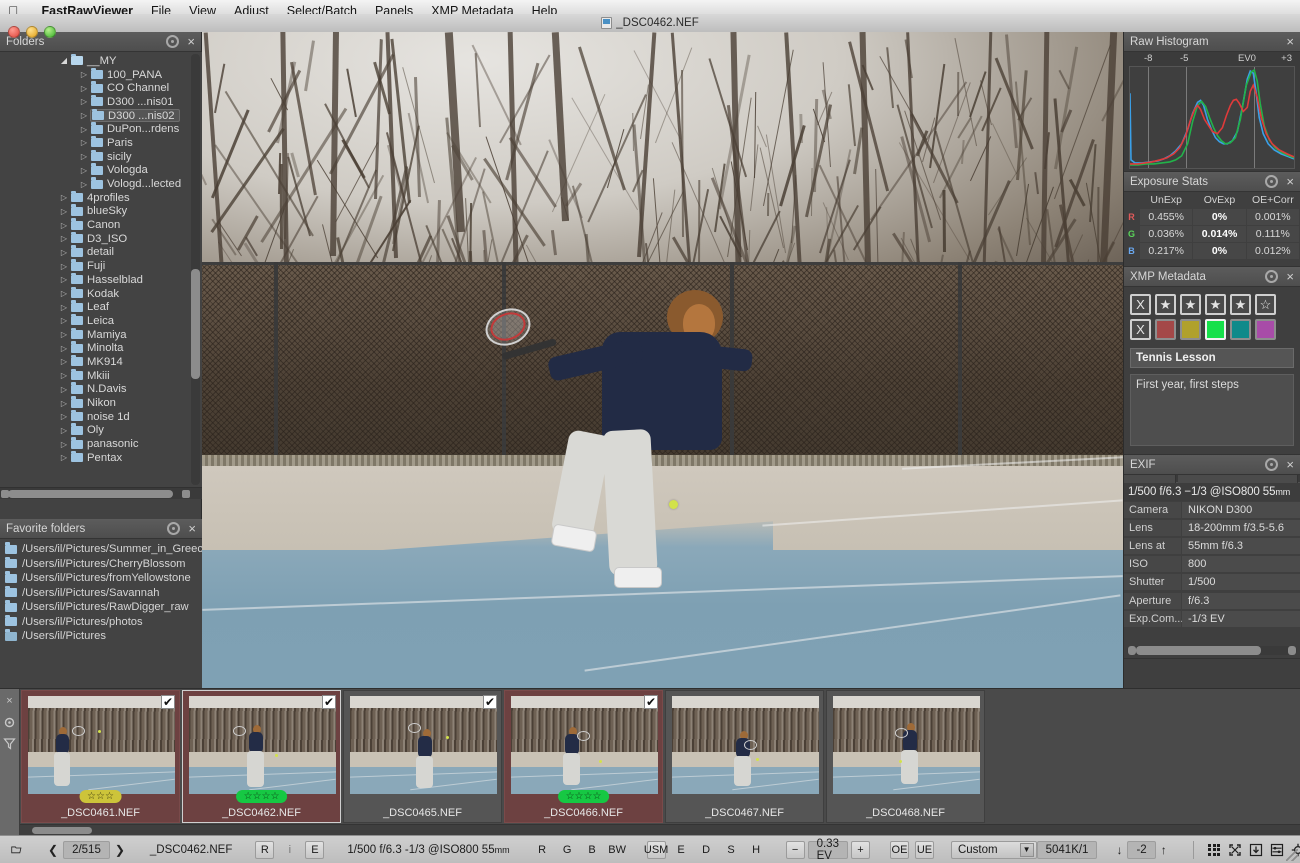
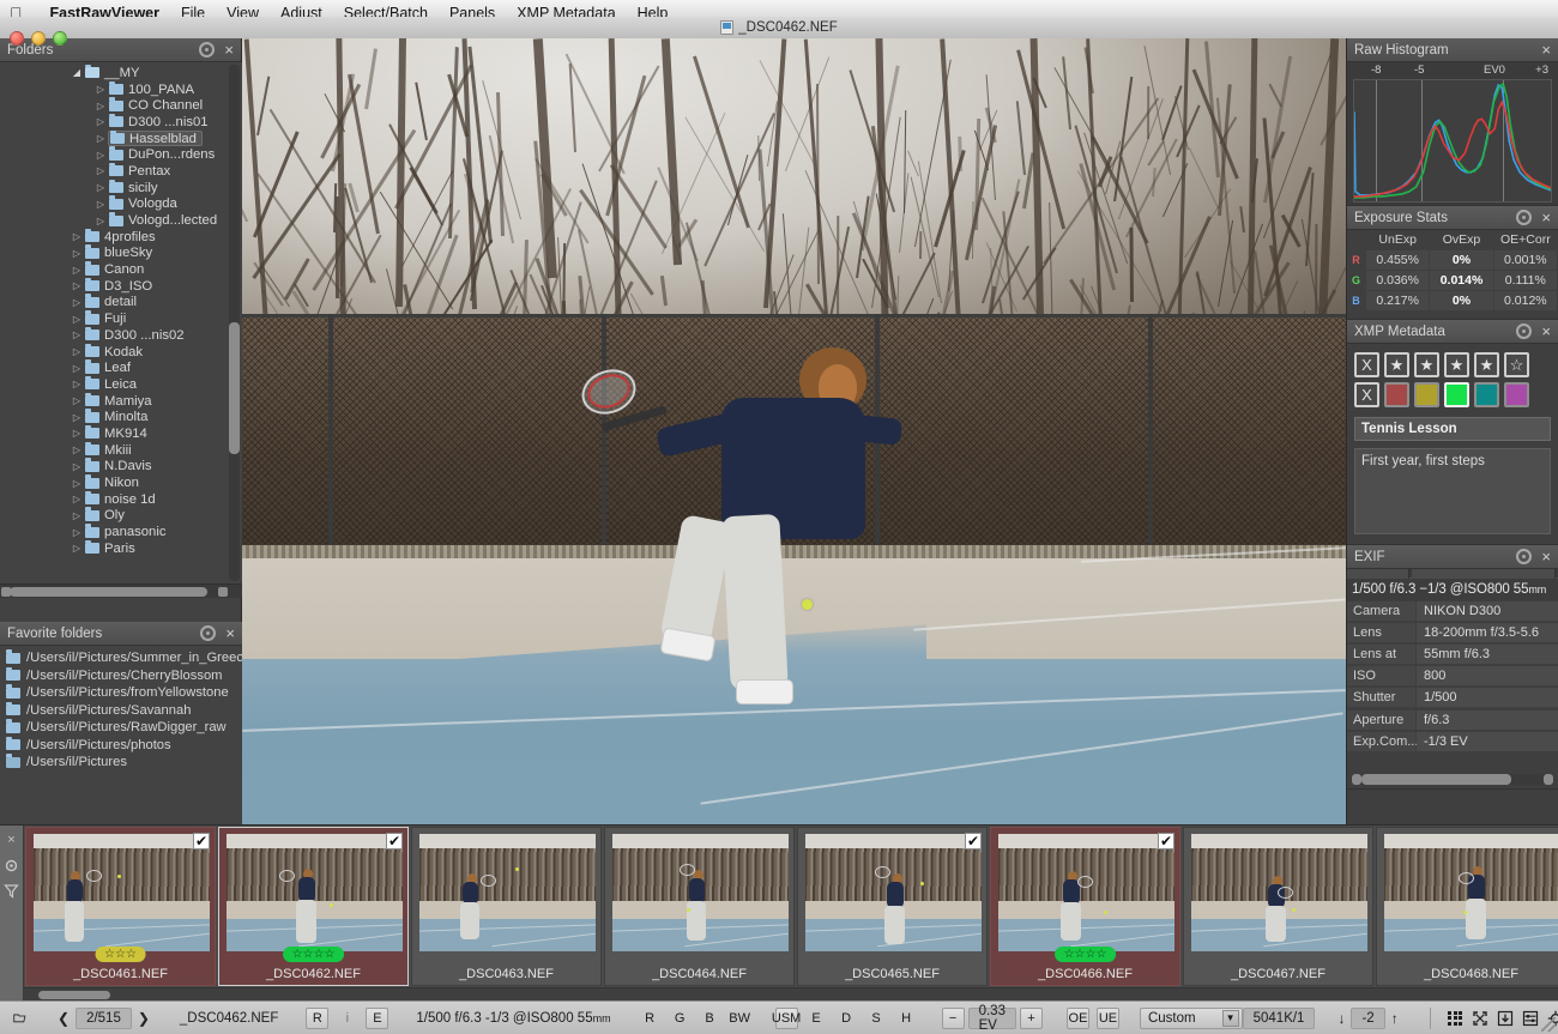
  
  FastRawViewer
  File
  View
  Adjust
  Select/Batch
  Panels
  XMP Metadata
  Help
  _DSC0462.NEF
  Folders
  ×
  ◢
  __MY
  ▷
  100_PANA
  ▷
  CO Channel
  ▷
  D300 ...nis01
  ▷
- D300 ...nis02
+ Hasselblad
  ▷
  DuPon...rdens
  ▷
- Paris
+ Pentax
  ▷
  sicily
  ▷
  Vologda
  ▷
  Vologd...lected
  ▷
  4profiles
  ▷
  blueSky
  ▷
  Canon
  ▷
  D3_ISO
  ▷
  detail
  ▷
  Fuji
  ▷
- Hasselblad
+ D300 ...nis02
  ▷
  Kodak
  ▷
  Leaf
  ▷
  Leica
  ▷
  Mamiya
  ▷
  Minolta
  ▷
  MK914
  ▷
  Mkiii
  ▷
  N.Davis
  ▷
  Nikon
  ▷
  noise 1d
  ▷
  Oly
  ▷
  panasonic
  ▷
- Pentax
+ Paris
  Favorite folders
  ×
  /Users/il/Pictures/Summer_in_Greec
  /Users/il/Pictures/CherryBlossom
  /Users/il/Pictures/fromYellowstone
  /Users/il/Pictures/Savannah
  /Users/il/Pictures/RawDigger_raw
  /Users/il/Pictures/photos
  /Users/il/Pictures
  Raw Histogram
  ×
  -8
  -5
  EV0
  +3
  Exposure Stats
  ×
  	UnExp	OvExp	OE+Corr
  R	0.455%	0%	0.001%
  G	0.036%	0.014%	0.111%
  B	0.217%	0%	0.012%
  XMP Metadata
  ×
  X
  ★
  ★
  ★
  ★
  ☆
  X
  Tennis Lesson
  First year, first steps
  EXIF
  ×
  1/500 f/6.3 −1/3 @ISO800 55mm
  Camera
  NIKON D300
  Lens
  18-200mm f/3.5-5.6
  Lens at
  55mm f/6.3
  ISO
  800
  Shutter
  1/500
  Aperture
  f/6.3
  Exp.Com..
  -1/3 EV
  ×
  ✔
  ☆☆☆
  _DSC0461.NEF
  ✔
  ☆☆☆☆
  _DSC0462.NEF
+ _DSC0463.NEF
+ _DSC0464.NEF
  ✔
  _DSC0465.NEF
  ✔
  ☆☆☆☆
  _DSC0466.NEF
  _DSC0467.NEF
  _DSC0468.NEF
  ❮
  2/515
  ❯
  _DSC0462.NEF
  R
  i
  E
  1/500 f/6.3 -1/3 @ISO800 55mm
  R
  G
  B
  BW
  USM
  E
  D
  S
  H
  −
  0.33 EV
  +
  OE
  UE
  Custom
  ▼
  5041K/1
  ↓
  -2
  ↑
